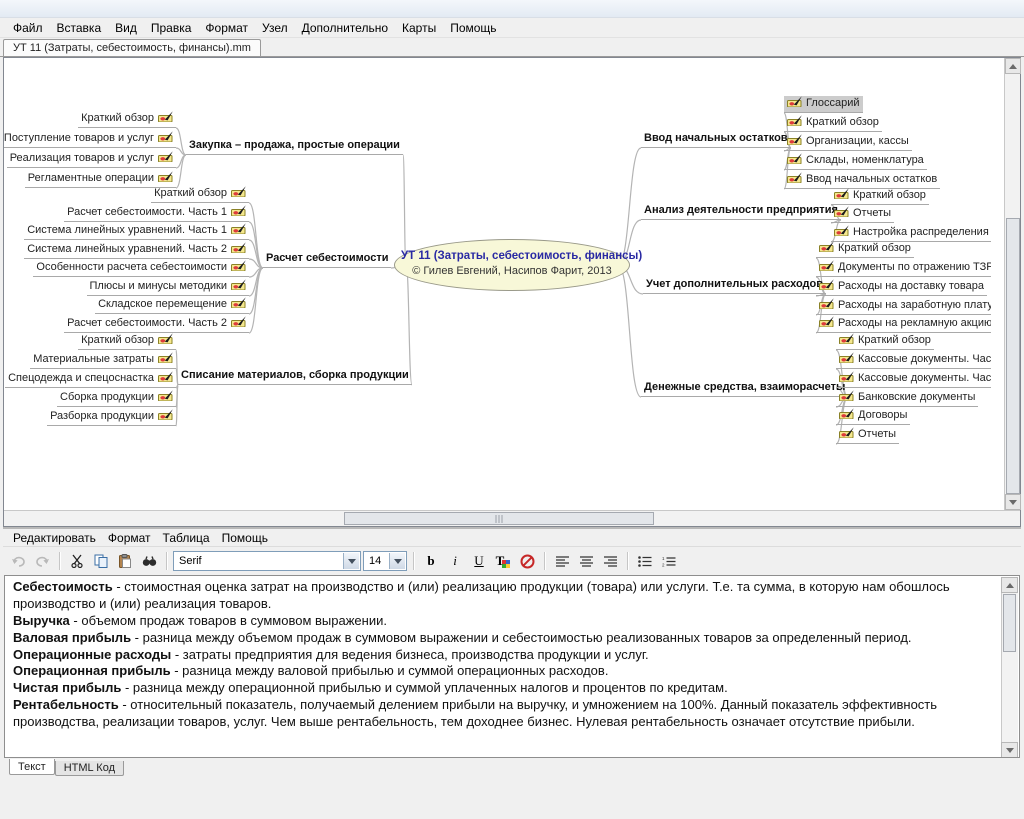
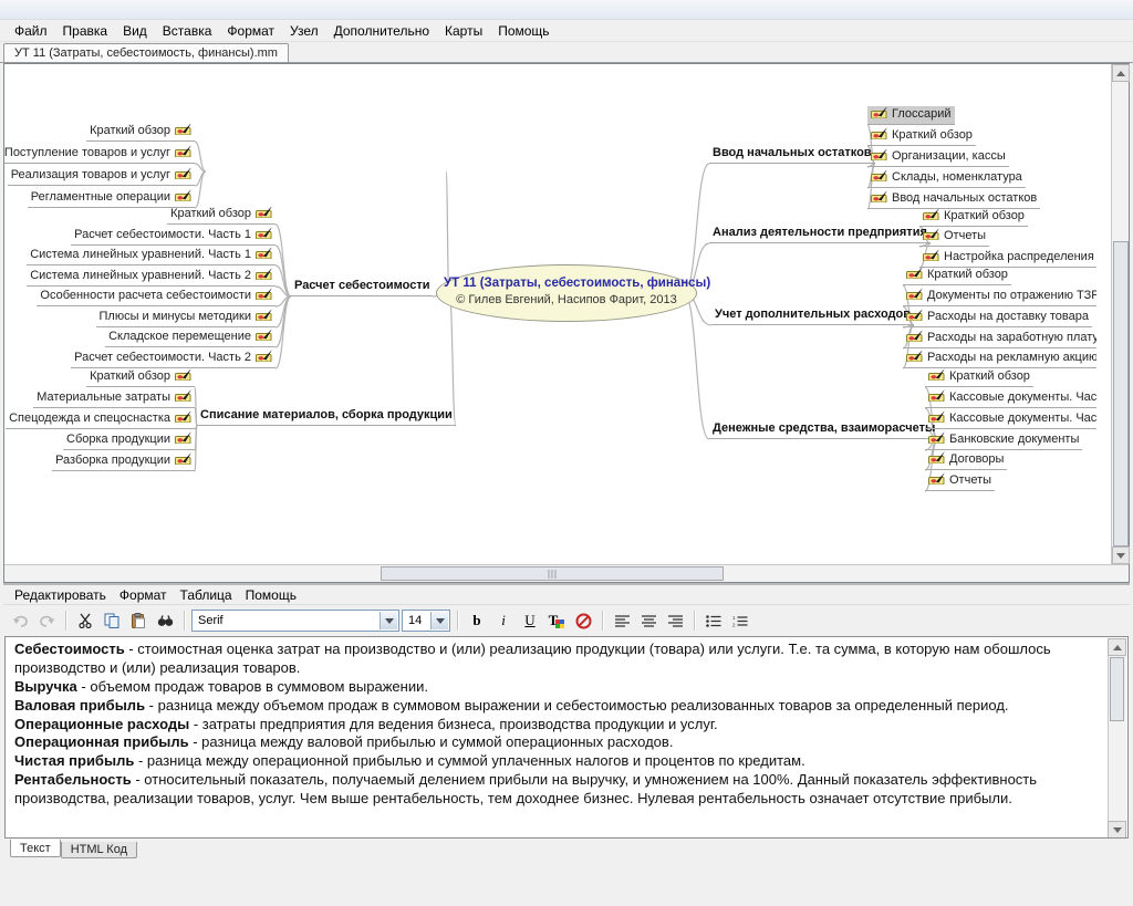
  Файл
- Вставка
+ Правка
  Вид
- Правка
+ Вставка
  Формат
  Узел
  Дополнительно
  Карты
  Помощь
  УТ 11 (Затраты, себестоимость, финансы).mm
  УТ 11 (Затраты, себестоимость, финансы)
  © Гилев Евгений, Насипов Фарит, 2013
- Закупка – продажа, простые операции
  Расчет себестоимости
  Списание материалов, сборка продукции
  Краткий обзор
  Поступление товаров и услуг
  Реализация товаров и услуг
  Регламентные операции
  Краткий обзор
  Расчет себестоимости. Часть 1
  Система линейных уравнений. Часть 1
  Система линейных уравнений. Часть 2
  Особенности расчета себестоимости
  Плюсы и минусы методики
  Складское перемещение
  Расчет себестоимости. Часть 2
  Краткий обзор
  Материальные затраты
  Спецодежда и спецоснастка
  Сборка продукции
  Разборка продукции
  Ввод начальных остатков
  Анализ деятельности предприятия
  Учет дополнительных расходо
  Денежные средства, взаиморасчеты
  Глоссарий
  Краткий обзор
  Организации, кассы
  Склады, номенклатура
  Ввод начальных остатков
  Краткий обзор
  Отчеты
  Настройка распределения
  Краткий обзор
  Документы по отражению ТЗР
  Расходы на доставку товара
  Расходы на заработную плату
  Расходы на рекламную акцию
  Краткий обзор
  Кассовые документы. Час
  Кассовые документы. Час
  Банковские документы
  Договоры
  Отчеты
  Редактировать
  Формат
  Таблица
  Помощь
  Serif
  14
  b
  i
  U
  T
  Себестоимость - стоимостная оценка затрат на производство и (или) реализацию продукции (товара) или услуги. Т.е. та сумма, в которую нам обошлось производство и (или) реализация товаров.
  Выручка - объемом продаж товаров в суммовом выражении.
  Валовая прибыль - разница между объемом продаж в суммовом выражении и себестоимостью реализованных товаров за определенный период.
  Операционные расходы - затраты предприятия для ведения бизнеса, производства продукции и услуг.
  Операционная прибыль - разница между валовой прибылью и суммой операционных расходов.
  Чистая прибыль - разница между операционной прибылью и суммой уплаченных налогов и процентов по кредитам.
  Рентабельность - относительный показатель, получаемый делением прибыли на выручку, и умножением на 100%. Данный показатель эффективность производства, реализации товаров, услуг. Чем выше рентабельность, тем доходнее бизнес. Нулевая рентабельность означает отсутствие прибыли.
  Текст
  HTML Код
